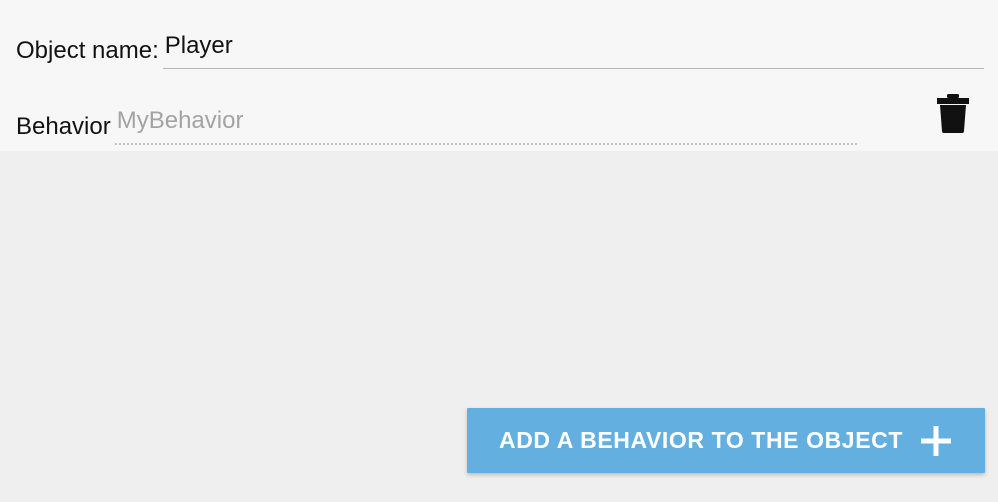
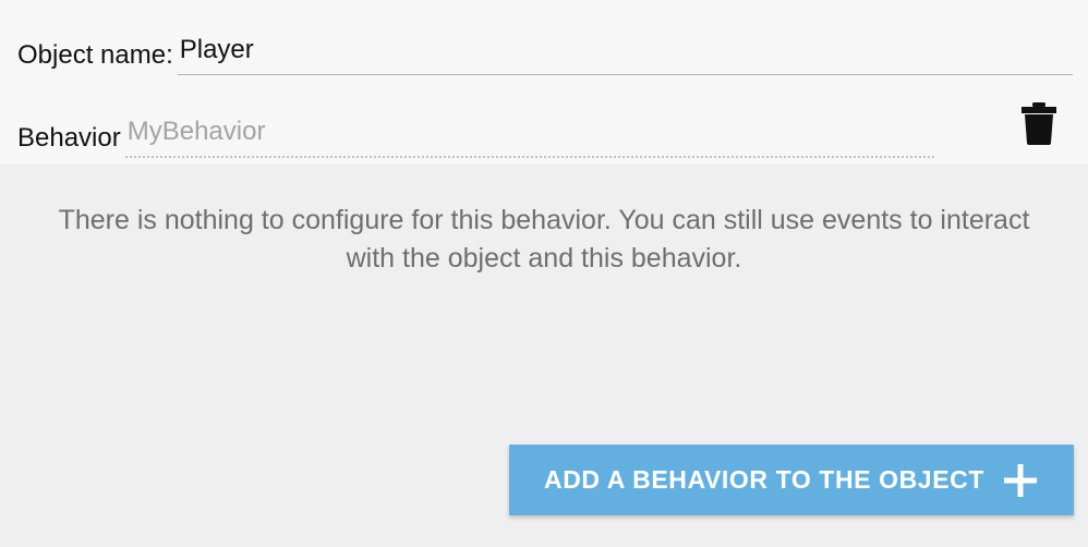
  Object name:
  Player
  Behavior
  MyBehavior
+ There is nothing to configure for this behavior. You can still use events to interact with the object and this behavior.
  ADD A BEHAVIOR TO THE OBJECT
